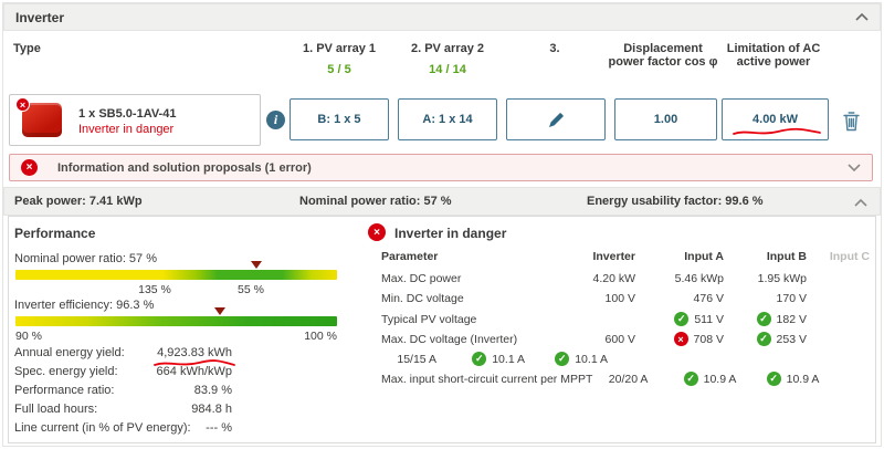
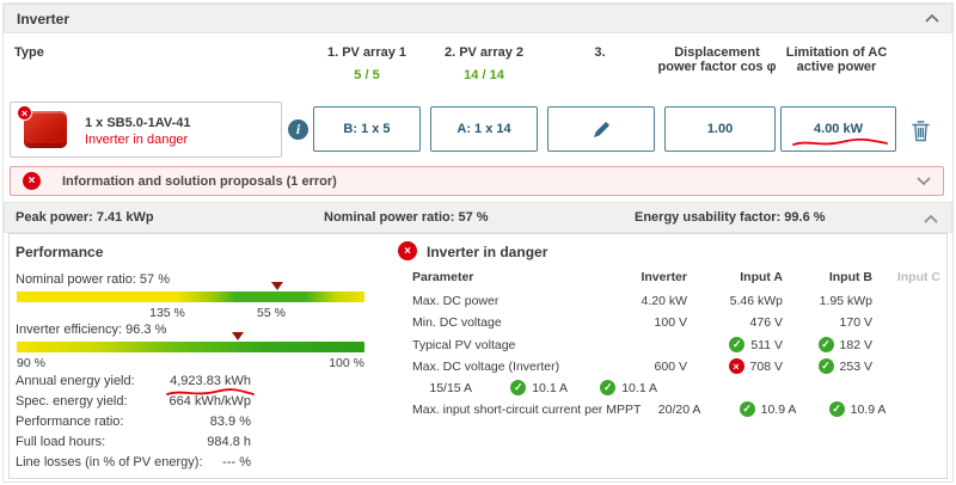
  Inverter
  Type
  1. PV array 1
  5 / 5
  2. PV array 2
  14 / 14
  3.
  Displacement power factor cos φ
  Limitation of AC active power
  ×
  1 x SB5.0-1AV-41
  Inverter in danger
  i
  B: 1 x 5
  A: 1 x 14
  1.00
  4.00 kW
  ×
  Information and solution proposals (1 error)
  Peak power: 7.41 kWp
  Nominal power ratio: 57 %
  Energy usability factor: 99.6 %
  Performance
  Nominal power ratio: 57 %
  135 %
  55 %
  Inverter efficiency: 96.3 %
  90 %
  100 %
  Annual energy yield:
  4,923.83 kWh
  Spec. energy yield:
  664 kWh/kWp
  Performance ratio:
  83.9 %
  Full load hours:
  984.8 h
- Line current (in % of PV energy):
+ Line losses (in % of PV energy):
  --- %
  ×
  Inverter in danger
  Parameter
  Inverter
  Input A
  Input B
  Input C
  Max. DC power
  4.20 kW
  5.46 kWp
  1.95 kWp
  Min. DC voltage
  100 V
  476 V
  170 V
  Typical PV voltage
  ✓
  511 V
  ✓
  182 V
  Max. DC voltage (Inverter)
  600 V
  ×
  708 V
  ✓
  253 V
  15/15 A
  ✓
  10.1 A
  ✓
  10.1 A
  Max. input short-circuit current per MPPT
  20/20 A
  ✓
  10.9 A
  ✓
  10.9 A
